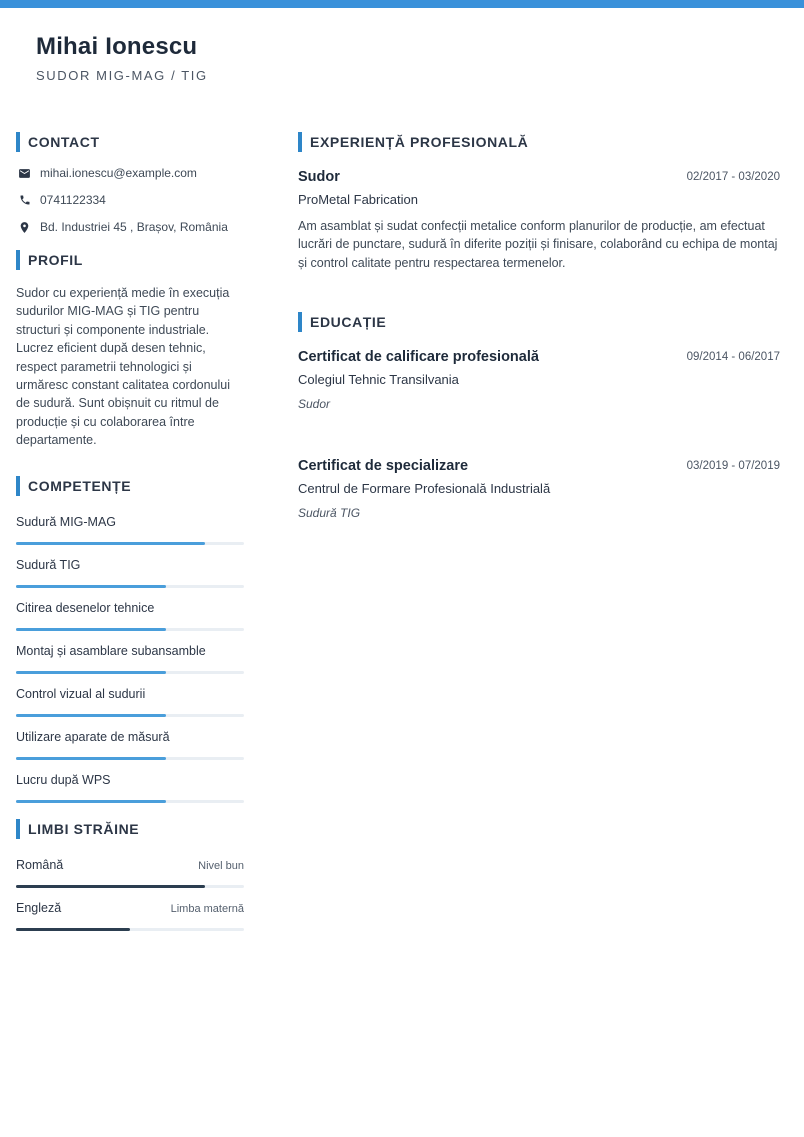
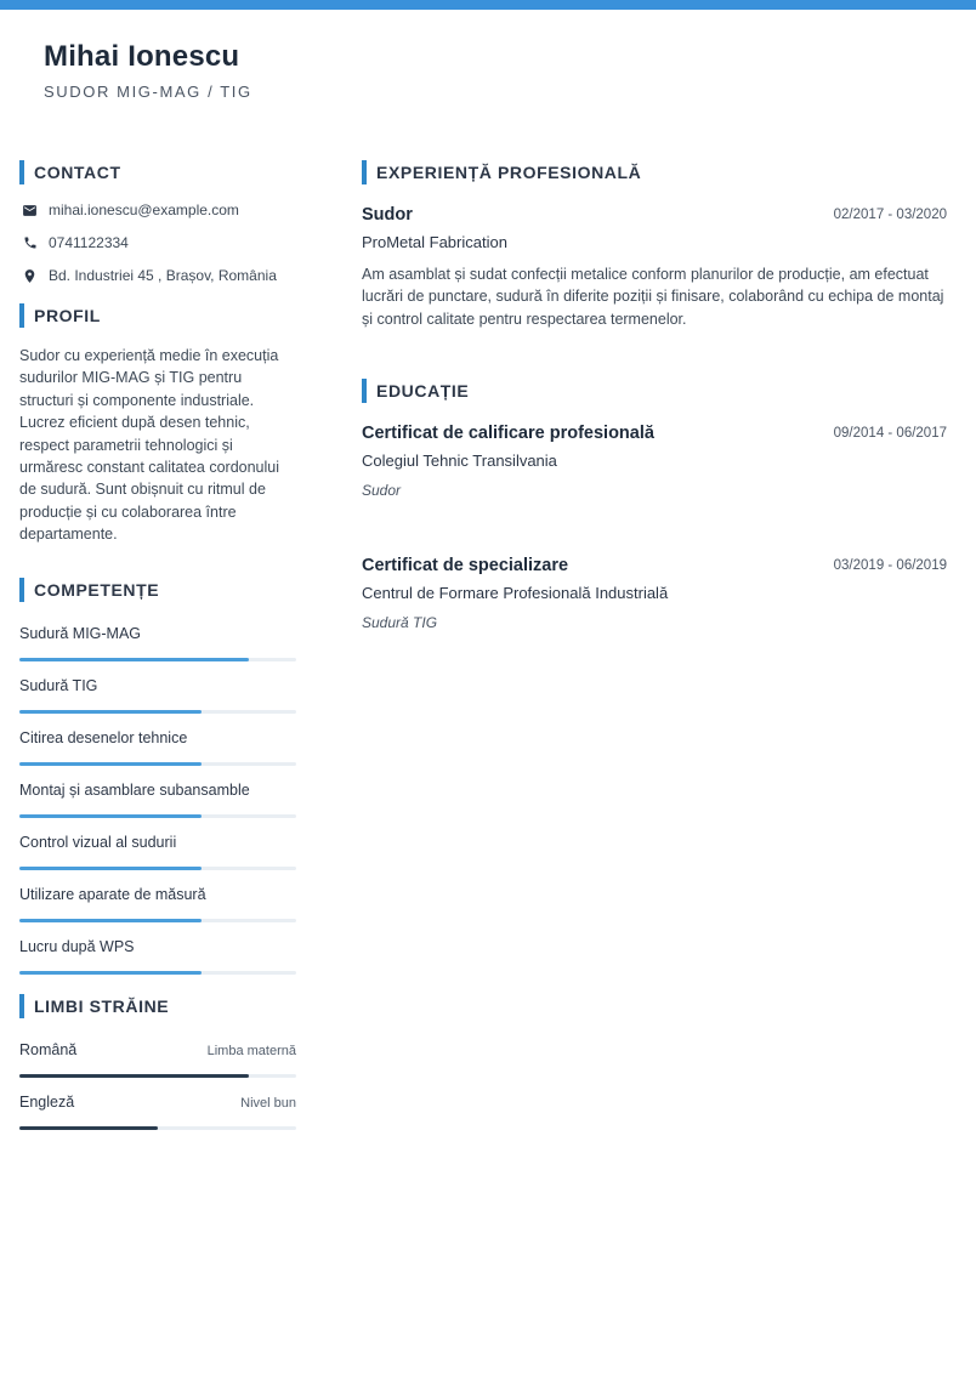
  Mihai Ionescu
  SUDOR MIG-MAG / TIG
  CONTACT
  mihai.ionescu@example.com
  0741122334
  Bd. Industriei 45 , Brașov, România
  PROFIL
  Sudor cu experiență medie în execuția sudurilor MIG-MAG și TIG pentru structuri și componente industriale. Lucrez eficient după desen tehnic, respect parametrii tehnologici și urmăresc constant calitatea cordonului de sudură. Sunt obișnuit cu ritmul de producție și cu colaborarea între departamente.
  COMPETENȚE
  Sudură MIG-MAG
  Sudură TIG
  Citirea desenelor tehnice
  Montaj și asamblare subansamble
  Control vizual al sudurii
  Utilizare aparate de măsură
  Lucru după WPS
  LIMBI STRĂINE
  Română
- Nivel bun
+ Limba maternă
  Engleză
- Limba maternă
+ Nivel bun
  EXPERIENȚĂ PROFESIONALĂ
  Sudor
  02/2017 - 03/2020
  ProMetal Fabrication
  Am asamblat și sudat confecții metalice conform planurilor de producție, am efectuat lucrări de punctare, sudură în diferite poziții și finisare, colaborând cu echipa de montaj și control calitate pentru respectarea termenelor.
  EDUCAȚIE
  Certificat de calificare profesională
  09/2014 - 06/2017
  Colegiul Tehnic Transilvania
  Sudor
  Certificat de specializare
- 03/2019 - 07/2019
+ 03/2019 - 06/2019
  Centrul de Formare Profesională Industrială
  Sudură TIG
